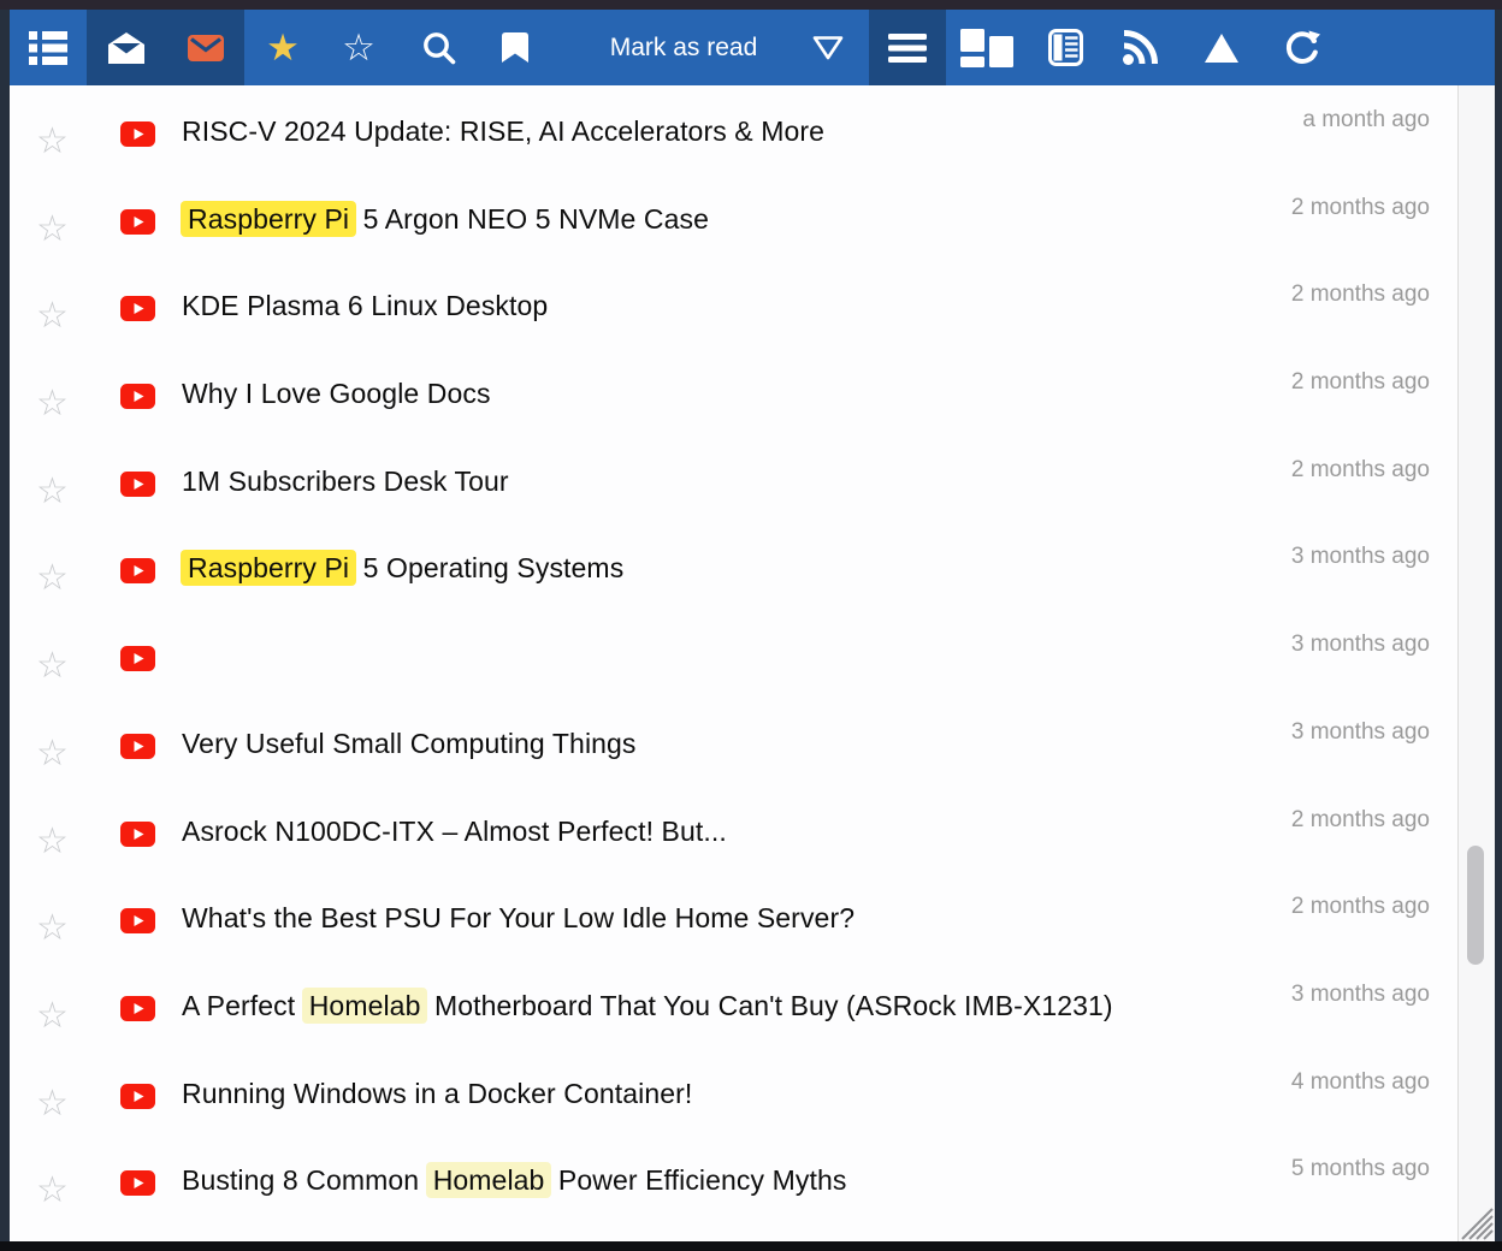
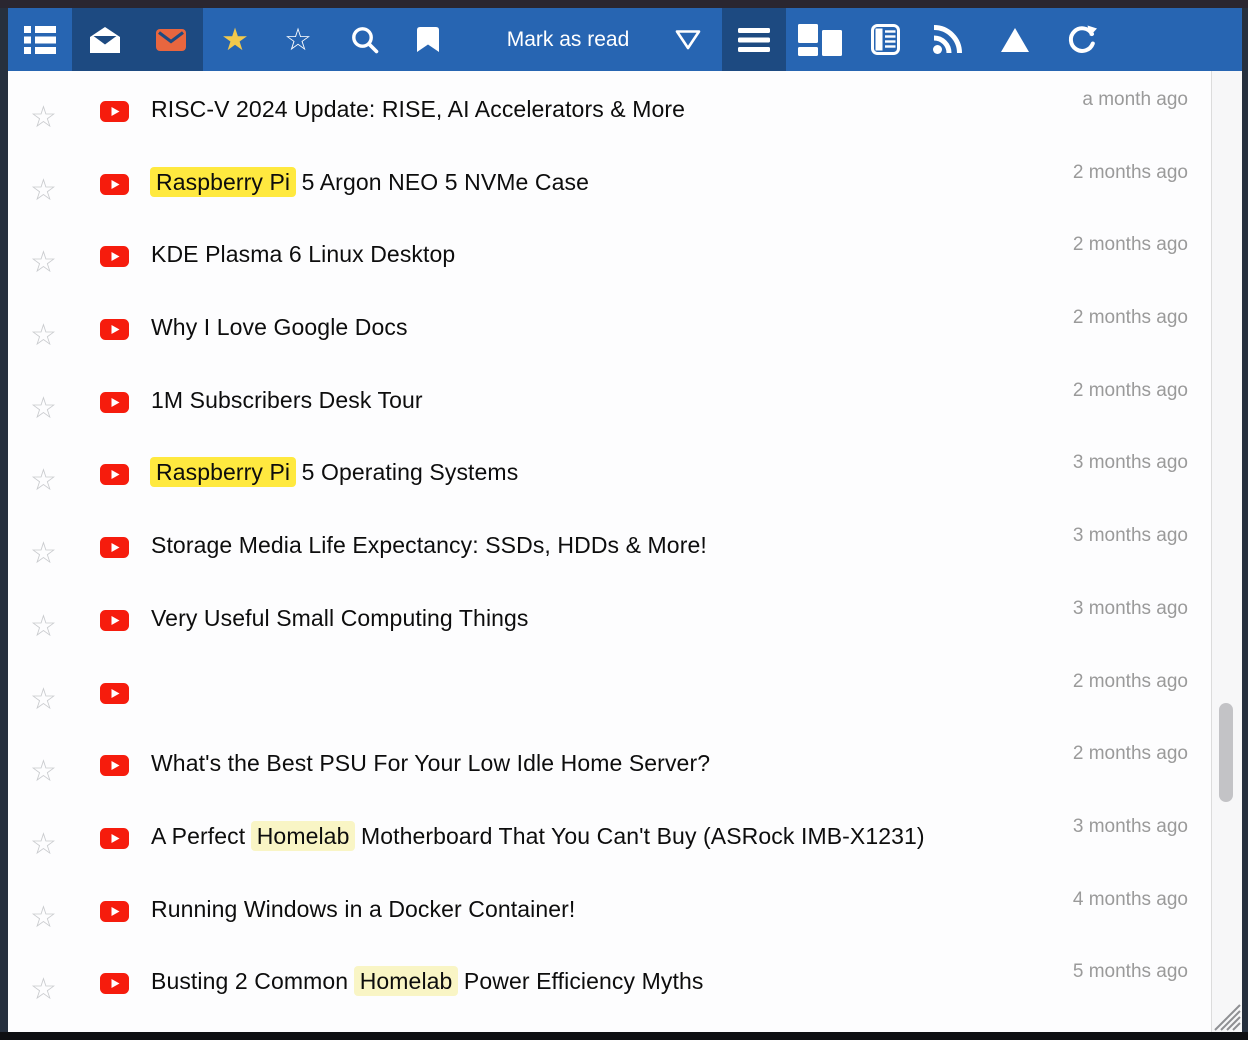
  ★
  ☆
  Mark as read
  ☆
  RISC-V 2024 Update: RISE, AI Accelerators & More
  a month ago
  ☆
  Raspberry Pi 5 Argon NEO 5 NVMe Case
  2 months ago
  ☆
  KDE Plasma 6 Linux Desktop
  2 months ago
  ☆
  Why I Love Google Docs
  2 months ago
  ☆
  1M Subscribers Desk Tour
  2 months ago
  ☆
  Raspberry Pi 5 Operating Systems
  3 months ago
  ☆
+ Storage Media Life Expectancy: SSDs, HDDs & More!
  3 months ago
  ☆
  Very Useful Small Computing Things
  3 months ago
  ☆
- Asrock N100DC-ITX – Almost Perfect! But...
  2 months ago
  ☆
  What's the Best PSU For Your Low Idle Home Server?
  2 months ago
  ☆
  A Perfect Homelab Motherboard That You Can't Buy (ASRock IMB-X1231)
  3 months ago
  ☆
  Running Windows in a Docker Container!
  4 months ago
  ☆
- Busting 8 Common Homelab Power Efficiency Myths
+ Busting 2 Common Homelab Power Efficiency Myths
  5 months ago
